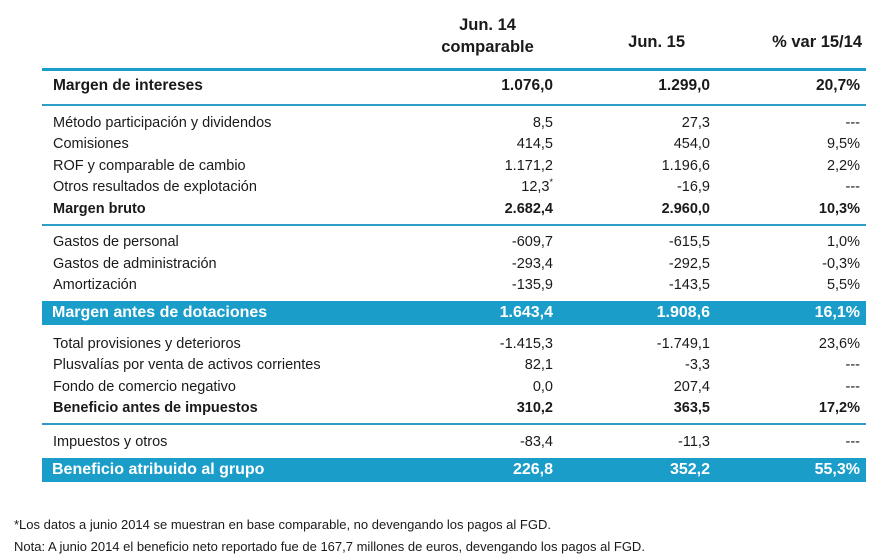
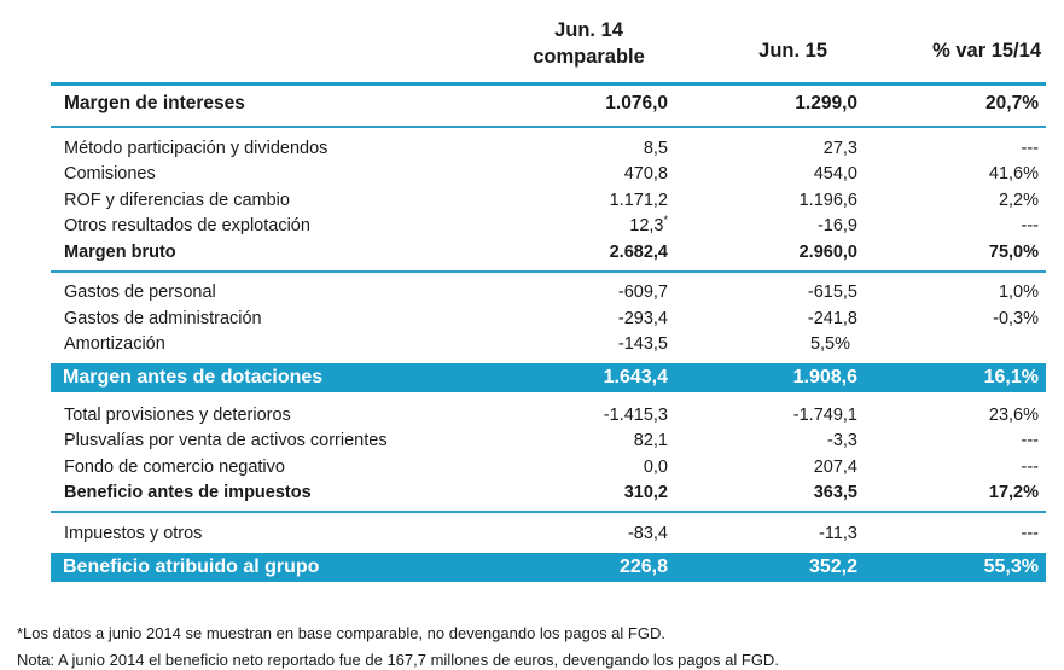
  Jun. 14
  comparable
  Jun. 15
  % var 15/14
  Margen de intereses
  1.076,0
  1.299,0
  20,7%
  Método participación y dividendos
  8,5
  27,3
  ---
  Comisiones
- 414,5
+ 470,8
  454,0
- 9,5%
+ 41,6%
- ROF y comparable de cambio
+ ROF y diferencias de cambio
  1.171,2
  1.196,6
  2,2%
  Otros resultados de explotación
  12,3*
  -16,9
  ---
  Margen bruto
  2.682,4
  2.960,0
- 10,3%
+ 75,0%
  Gastos de personal
  -609,7
  -615,5
  1,0%
  Gastos de administración
  -293,4
- -292,5
+ -241,8
  -0,3%
  Amortización
- -135,9
  -143,5
  5,5%
  Margen antes de dotaciones
  1.643,4
  1.908,6
  16,1%
  Total provisiones y deterioros
  -1.415,3
  -1.749,1
  23,6%
  Plusvalías por venta de activos corrientes
  82,1
  -3,3
  ---
  Fondo de comercio negativo
  0,0
  207,4
  ---
  Beneficio antes de impuestos
  310,2
  363,5
  17,2%
  Impuestos y otros
  -83,4
  -11,3
  ---
  Beneficio atribuido al grupo
  226,8
  352,2
  55,3%
  *Los datos a junio 2014 se muestran en base comparable, no devengando los pagos al FGD.
  Nota: A junio 2014 el beneficio neto reportado fue de 167,7 millones de euros, devengando los pagos al FGD.
